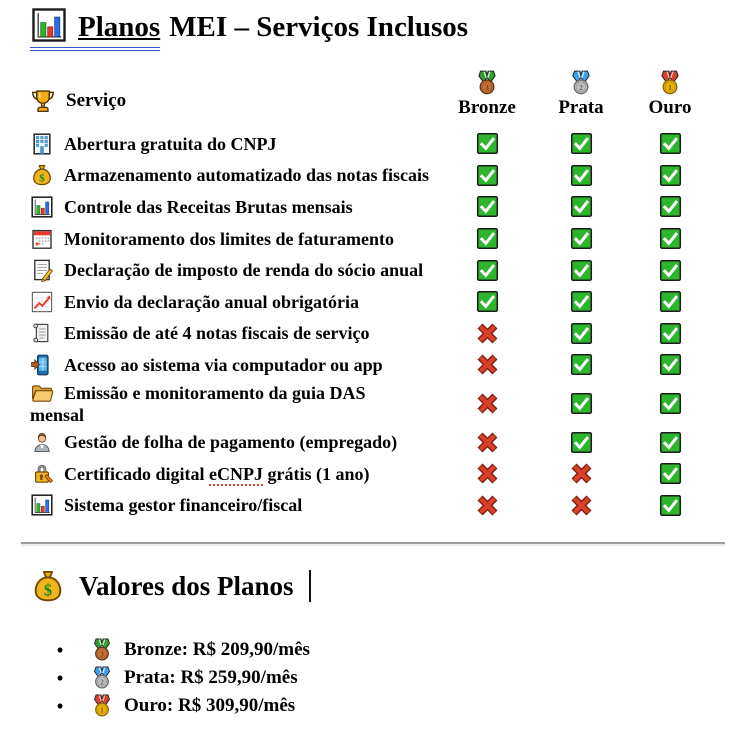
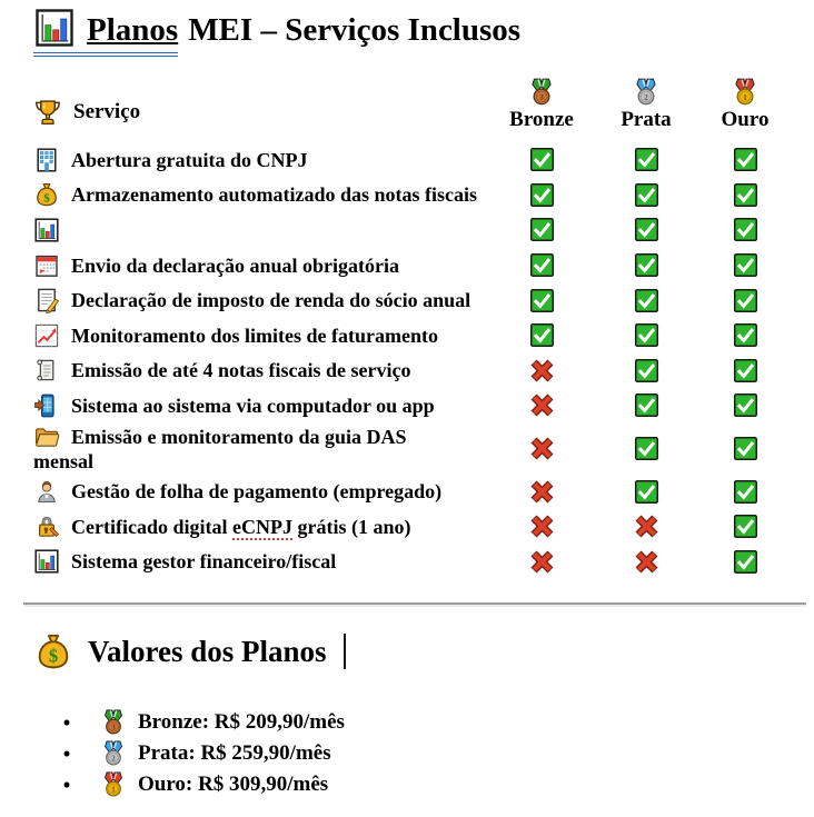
  Planos
  MEI – Serviços Inclusos
  Serviço
  Bronze
  Prata
  Ouro
  Abertura gratuita do CNPJ
  Armazenamento automatizado das notas fiscais
- Controle das Receitas Brutas mensais
- Monitoramento dos limites de faturamento
+ Envio da declaração anual obrigatória
  Declaração de imposto de renda do sócio anual
- Envio da declaração anual obrigatória
+ Monitoramento dos limites de faturamento
  Emissão de até 4 notas fiscais de serviço
- Acesso ao sistema via computador ou app
+ Sistema ao sistema via computador ou app
  Emissão e monitoramento da guia DAS mensal
  Gestão de folha de pagamento (empregado)
  Certificado digital eCNPJ grátis (1 ano)
  Sistema gestor financeiro/fiscal
  Valores dos Planos
  •
  Bronze: R$ 209,90/mês
  •
  Prata: R$ 259,90/mês
  •
  Ouro: R$ 309,90/mês
